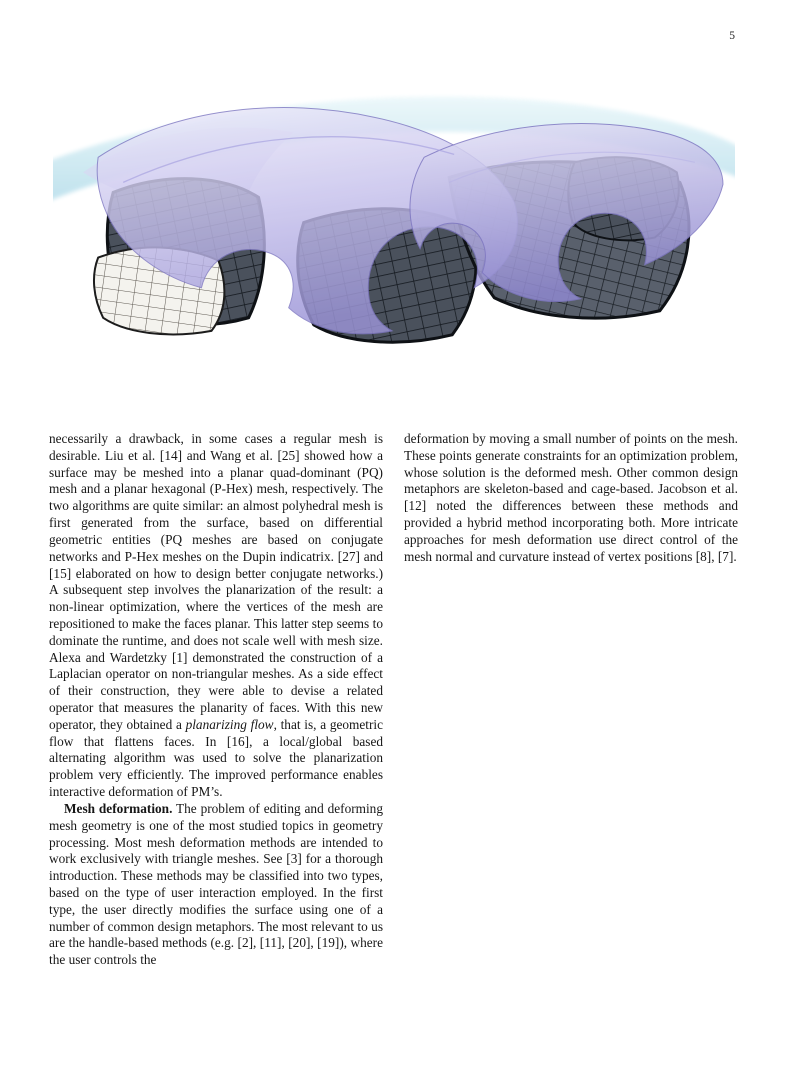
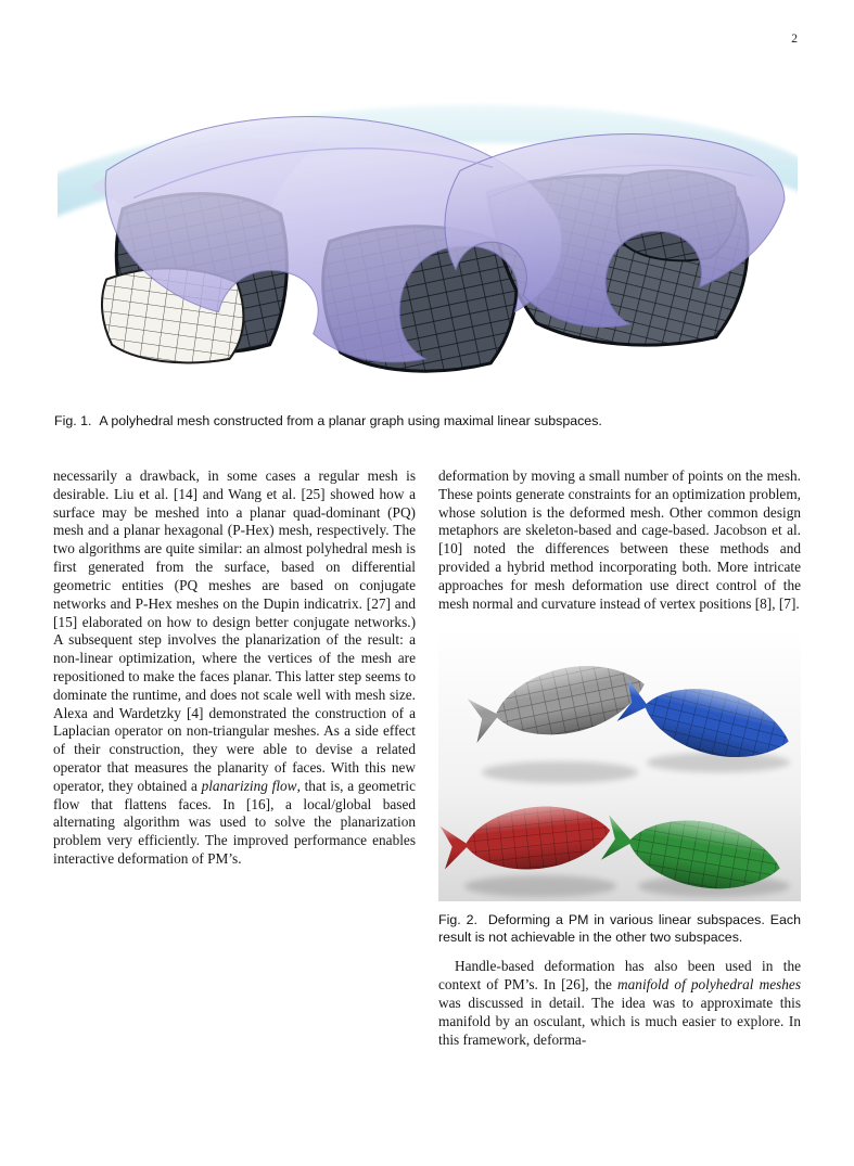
- 5
+ 2
+ Fig. 1. A polyhedral mesh constructed from a planar graph using maximal linear subspaces.
- necessarily a drawback, in some cases a regular mesh is desirable. Liu et al. [14] and Wang et al. [25] showed how a surface may be meshed into a planar quad-dominant (PQ) mesh and a planar hexagonal (P-Hex) mesh, respectively. The two algorithms are quite similar: an almost polyhedral mesh is first generated from the surface, based on differential geometric entities (PQ meshes are based on conjugate networks and P-Hex meshes on the Dupin indicatrix. [27] and [15] elaborated on how to design better conjugate networks.) A subsequent step involves the planarization of the result: a non-linear optimization, where the vertices of the mesh are repositioned to make the faces planar. This latter step seems to dominate the runtime, and does not scale well with mesh size. Alexa and Wardetzky [1] demonstrated the construction of a Laplacian operator on non-triangular meshes. As a side effect of their construction, they were able to devise a related operator that measures the planarity of faces. With this new operator, they obtained a planarizing flow, that is, a geometric flow that flattens faces. In [16], a local/global based alternating algorithm was used to solve the planarization problem very efficiently. The improved performance enables interactive deformation of PM’s.
+ necessarily a drawback, in some cases a regular mesh is desirable. Liu et al. [14] and Wang et al. [25] showed how a surface may be meshed into a planar quad-dominant (PQ) mesh and a planar hexagonal (P-Hex) mesh, respectively. The two algorithms are quite similar: an almost polyhedral mesh is first generated from the surface, based on differential geometric entities (PQ meshes are based on conjugate networks and P-Hex meshes on the Dupin indicatrix. [27] and [15] elaborated on how to design better conjugate networks.) A subsequent step involves the planarization of the result: a non-linear optimization, where the vertices of the mesh are repositioned to make the faces planar. This latter step seems to dominate the runtime, and does not scale well with mesh size. Alexa and Wardetzky [4] demonstrated the construction of a Laplacian operator on non-triangular meshes. As a side effect of their construction, they were able to devise a related operator that measures the planarity of faces. With this new operator, they obtained a planarizing flow, that is, a geometric flow that flattens faces. In [16], a local/global based alternating algorithm was used to solve the planarization problem very efficiently. The improved performance enables interactive deformation of PM’s.
- Mesh deformation. The problem of editing and deforming mesh geometry is one of the most studied topics in geometry processing. Most mesh deformation methods are intended to work exclusively with triangle meshes. See [3] for a thorough introduction. These methods may be classified into two types, based on the type of user interaction employed. In the first type, the user directly modifies the surface using one of a number of common design metaphors. The most relevant to us are the handle-based methods (e.g. [2], [11], [20], [19]), where the user controls the
- deformation by moving a small number of points on the mesh. These points generate constraints for an optimization problem, whose solution is the deformed mesh. Other common design metaphors are skeleton-based and cage-based. Jacobson et al. [12] noted the differences between these methods and provided a hybrid method incorporating both. More intricate approaches for mesh deformation use direct control of the mesh normal and curvature instead of vertex positions [8], [7].
+ deformation by moving a small number of points on the mesh. These points generate constraints for an optimization problem, whose solution is the deformed mesh. Other common design metaphors are skeleton-based and cage-based. Jacobson et al. [10] noted the differences between these methods and provided a hybrid method incorporating both. More intricate approaches for mesh deformation use direct control of the mesh normal and curvature instead of vertex positions [8], [7].
+ Fig. 2. Deforming a PM in various linear subspaces. Each result is not achievable in the other two subspaces.
+ Handle-based deformation has also been used in the context of PM’s. In [26], the manifold of polyhedral meshes was discussed in detail. The idea was to approximate this manifold by an osculant, which is much easier to explore. In this framework, deforma-
